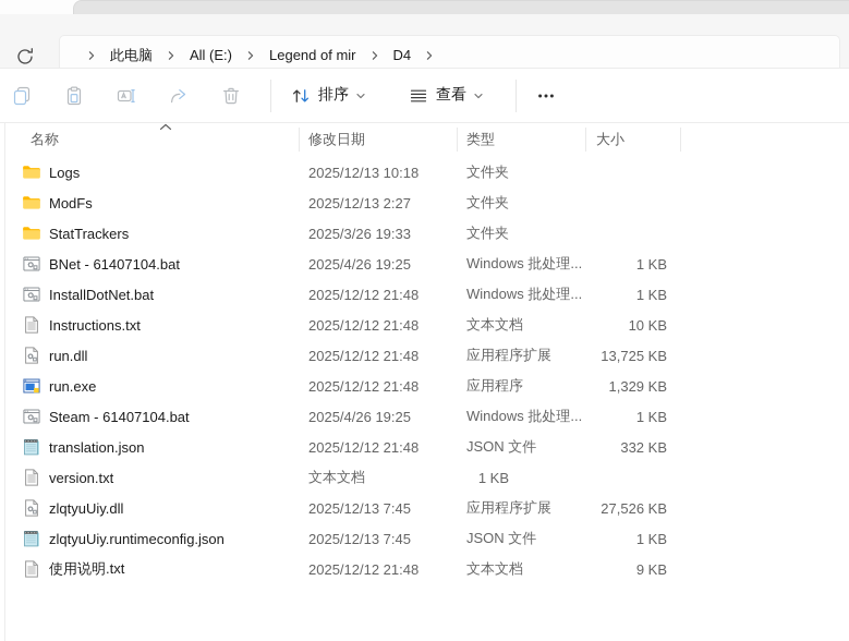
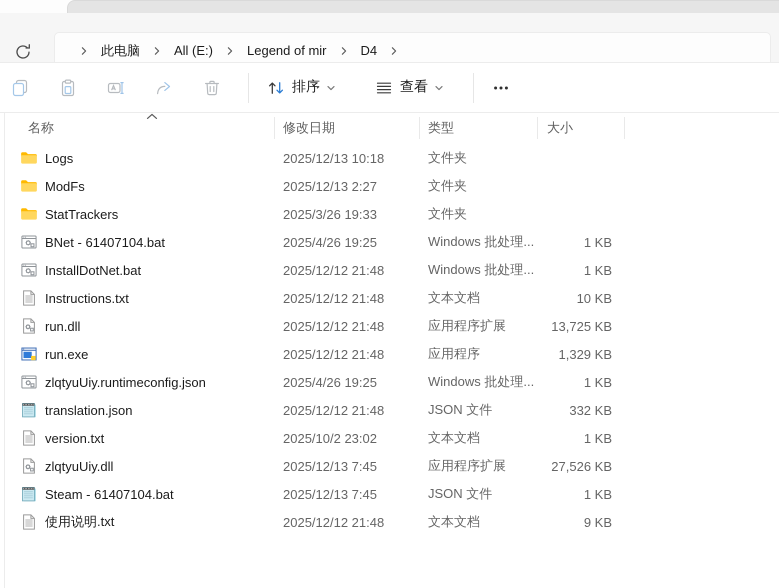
  此电脑
  All (E:)
  Legend of mir
  D4
  排序
  查看
  名称
  修改日期
  类型
  大小
  Logs
  2025/12/13 10:18
  文件夹
  ModFs
  2025/12/13 2:27
  文件夹
  StatTrackers
  2025/3/26 19:33
  文件夹
  BNet - 61407104.bat
  2025/4/26 19:25
  Windows 批处理...
  1 KB
  InstallDotNet.bat
  2025/12/12 21:48
  Windows 批处理...
  1 KB
  Instructions.txt
  2025/12/12 21:48
  文本文档
  10 KB
  run.dll
  2025/12/12 21:48
  应用程序扩展
  13,725 KB
  run.exe
  2025/12/12 21:48
  应用程序
  1,329 KB
- Steam - 61407104.bat
+ zlqtyuUiy.runtimeconfig.json
  2025/4/26 19:25
  Windows 批处理...
  1 KB
  translation.json
  2025/12/12 21:48
  JSON 文件
  332 KB
  version.txt
+ 2025/10/2 23:02
  文本文档
  1 KB
  zlqtyuUiy.dll
  2025/12/13 7:45
  应用程序扩展
  27,526 KB
- zlqtyuUiy.runtimeconfig.json
+ Steam - 61407104.bat
  2025/12/13 7:45
  JSON 文件
  1 KB
  使用说明.txt
  2025/12/12 21:48
  文本文档
  9 KB
